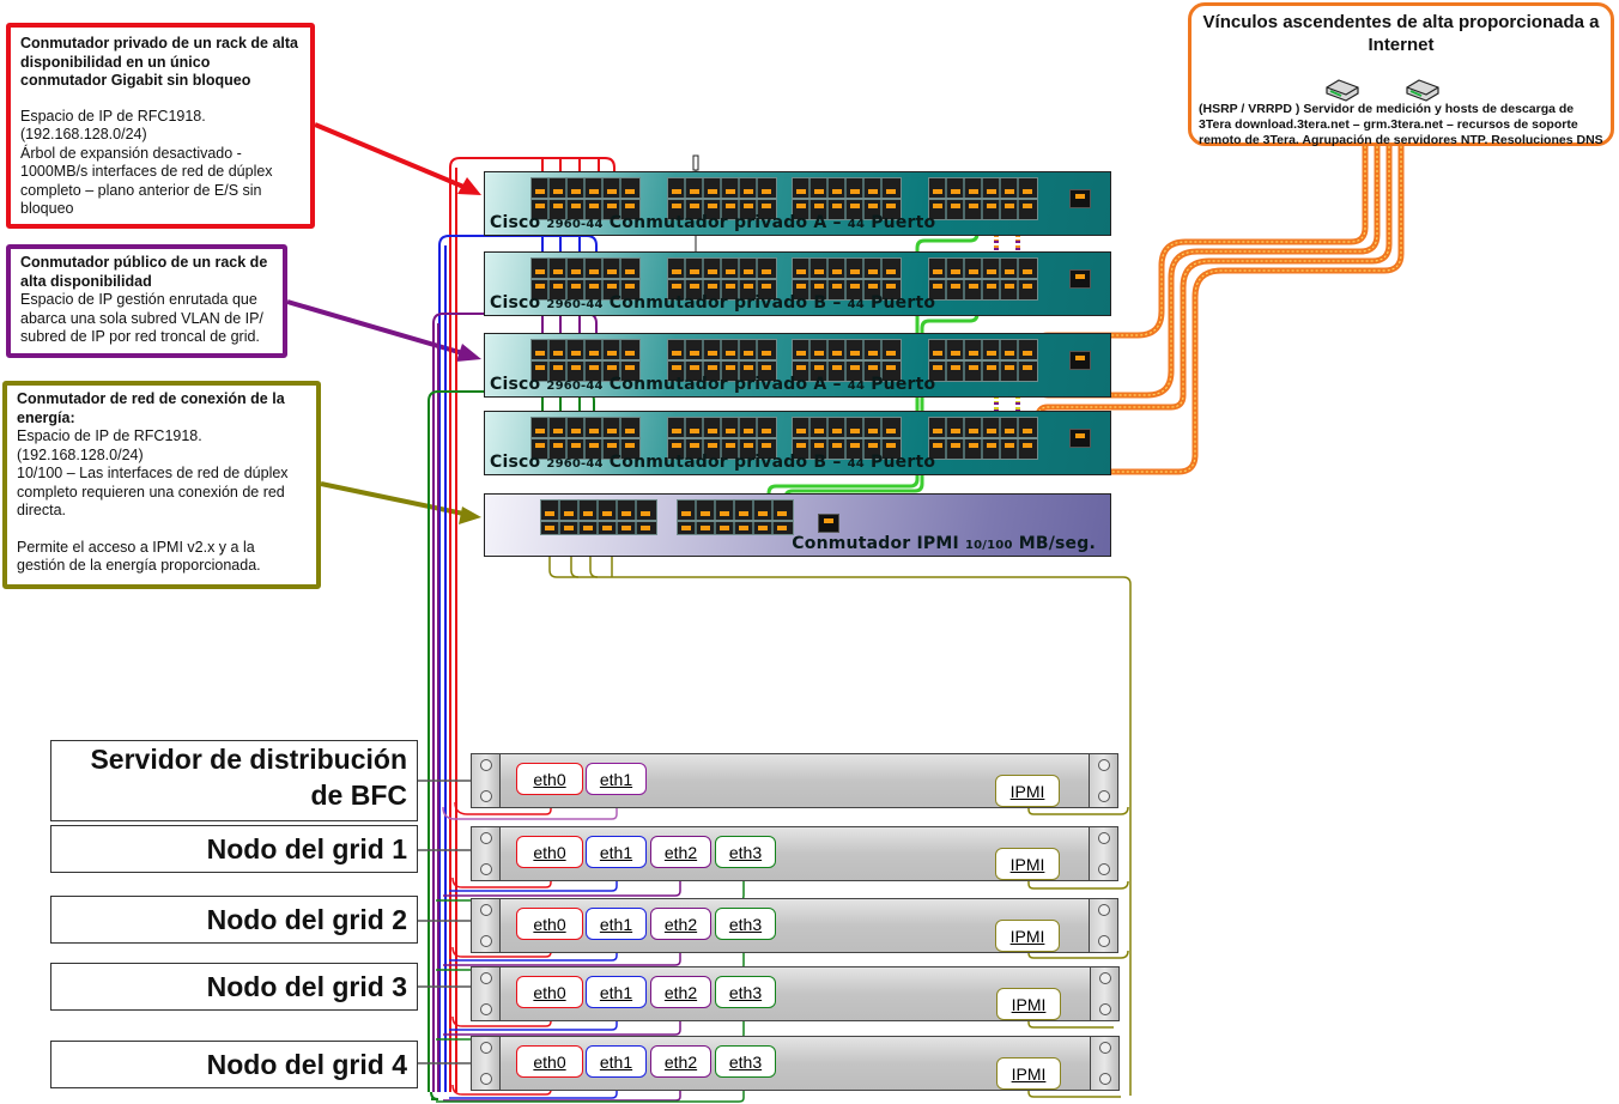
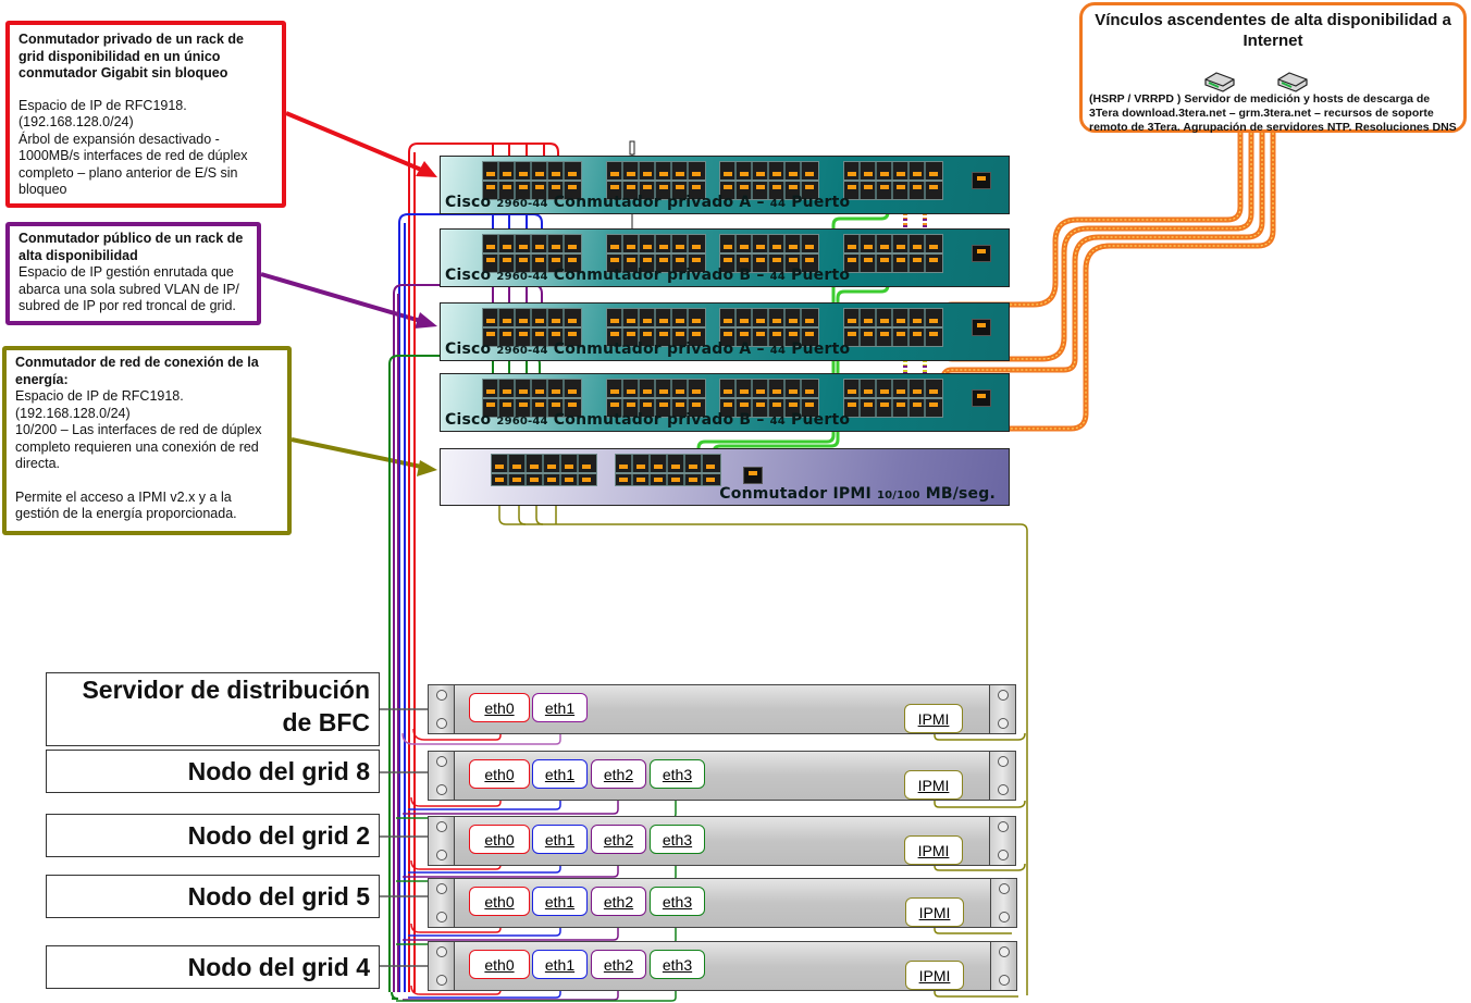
- Conmutador privado de un rack de alta disponibilidad en un único conmutador Gigabit sin bloqueo
+ Conmutador privado de un rack de grid disponibilidad en un único conmutador Gigabit sin bloqueo
  Espacio de IP de RFC1918.
  (192.168.128.0/24)
  Árbol de expansión desactivado - 1000MB/s interfaces de red de dúplex completo – plano anterior de E/S sin bloqueo
  Conmutador público de un rack de alta disponibilidad
  Espacio de IP gestión enrutada que abarca una sola subred VLAN de IP/ subred de IP por red troncal de grid.
  Conmutador de red de conexión de la energía:
  Espacio de IP de RFC1918.
  (192.168.128.0/24)
- 10/100 – Las interfaces de red de dúplex completo requieren una conexión de red directa.
+ 10/200 – Las interfaces de red de dúplex completo requieren una conexión de red directa.
  Permite el acceso a IPMI v2.x y a la gestión de la energía proporcionada.
- Vínculos ascendentes de alta proporcionada a Internet
+ Vínculos ascendentes de alta disponibilidad a Internet
  (HSRP / VRRPD ) Servidor de medición y hosts de descarga de 3Tera download.3tera.net – grm.3tera.net – recursos de soporte remoto de 3Tera. Agrupación de servidores NTP. Resoluciones DNS
  Cisco 2960-44 Conmutador privado A – 44 Puerto
  Cisco 2960-44 Conmutador privado B – 44 Puerto
  Cisco 2960-44 Conmutador privado A – 44 Puerto
  Cisco 2960-44 Conmutador privado B – 44 Puerto
  Conmutador IPMI 10/100 MB/seg.
  Servidor de distribución
  de BFC
  eth0
  eth1
  IPMI
- Nodo del grid 1
+ Nodo del grid 8
  eth0
  eth1
  eth2
  eth3
  IPMI
  Nodo del grid 2
  eth0
  eth1
  eth2
  eth3
  IPMI
- Nodo del grid 3
+ Nodo del grid 5
  eth0
  eth1
  eth2
  eth3
  IPMI
  Nodo del grid 4
  eth0
  eth1
  eth2
  eth3
  IPMI
